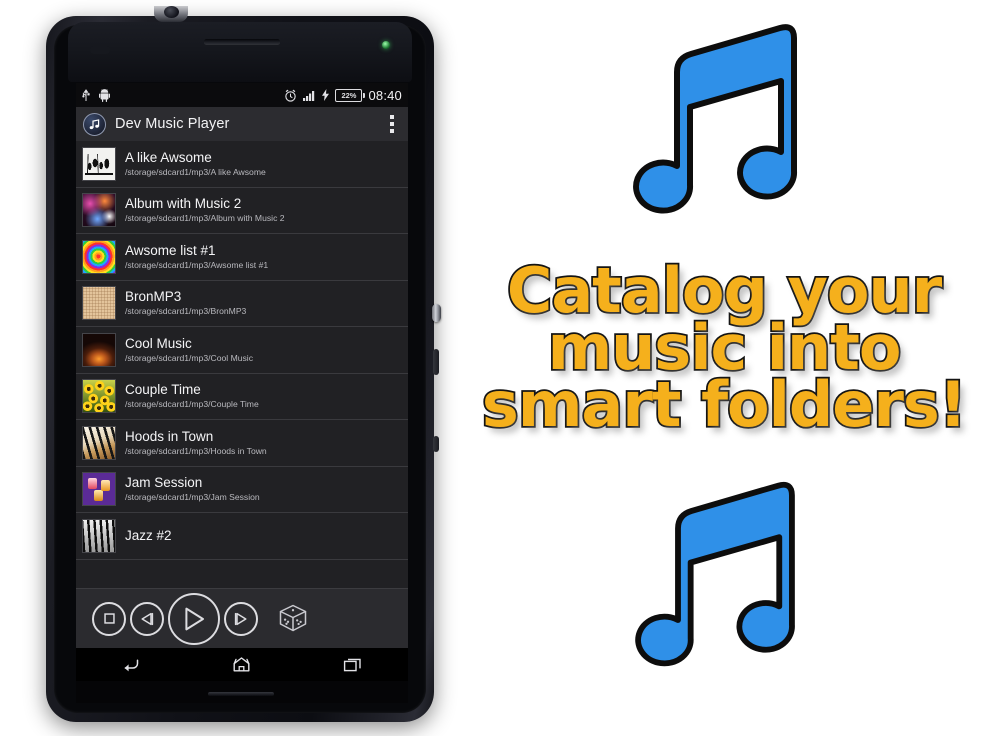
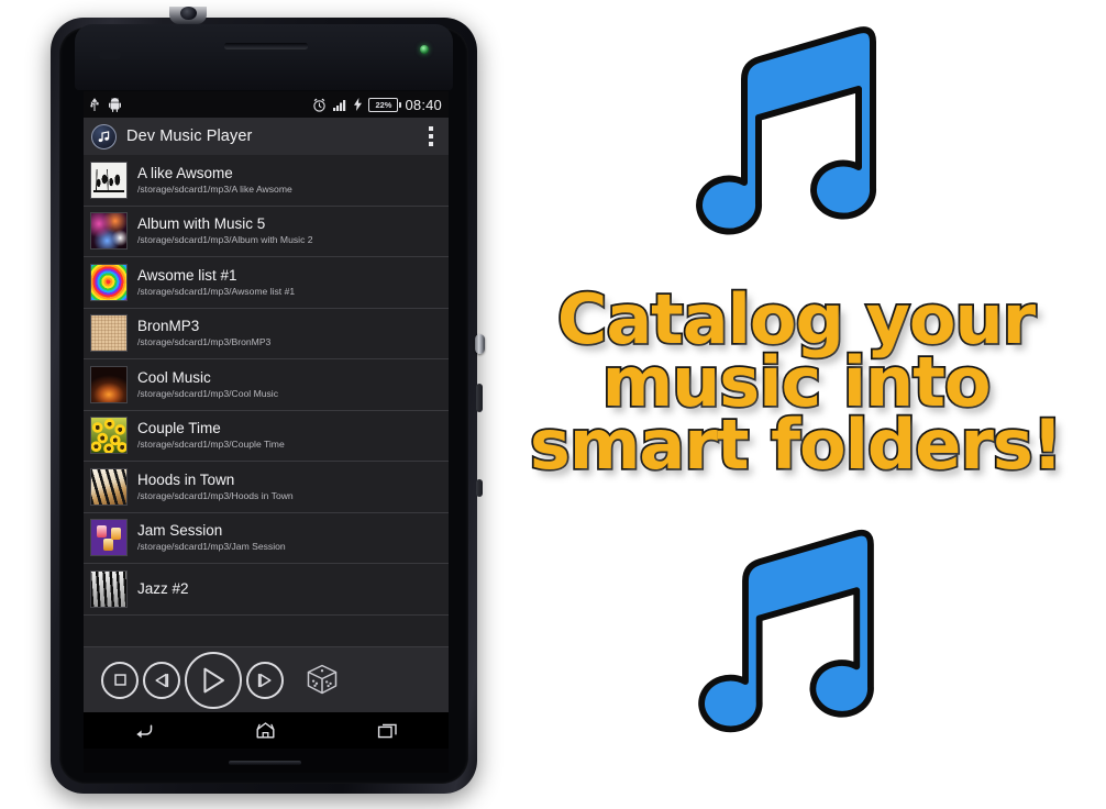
  22%
  08:40
  Dev Music Player
  A like Awsome
  /storage/sdcard1/mp3/A like Awsome
- Album with Music 2
+ Album with Music 5
  /storage/sdcard1/mp3/Album with Music 2
  Awsome list #1
  /storage/sdcard1/mp3/Awsome list #1
  BronMP3
  /storage/sdcard1/mp3/BronMP3
  Cool Music
  /storage/sdcard1/mp3/Cool Music
  Couple Time
  /storage/sdcard1/mp3/Couple Time
  Hoods in Town
  /storage/sdcard1/mp3/Hoods in Town
  Jam Session
  /storage/sdcard1/mp3/Jam Session
  Jazz #2
  Catalog your
  music into
  smart folders!
